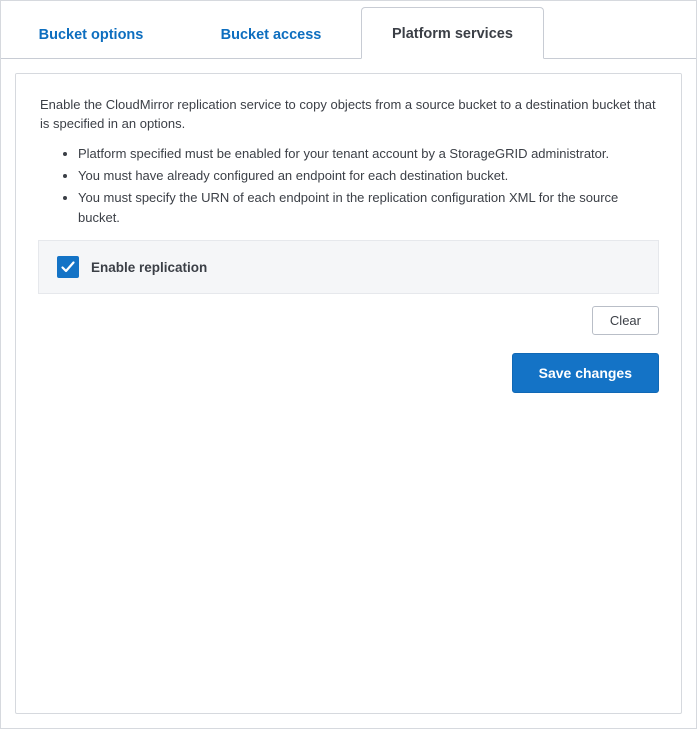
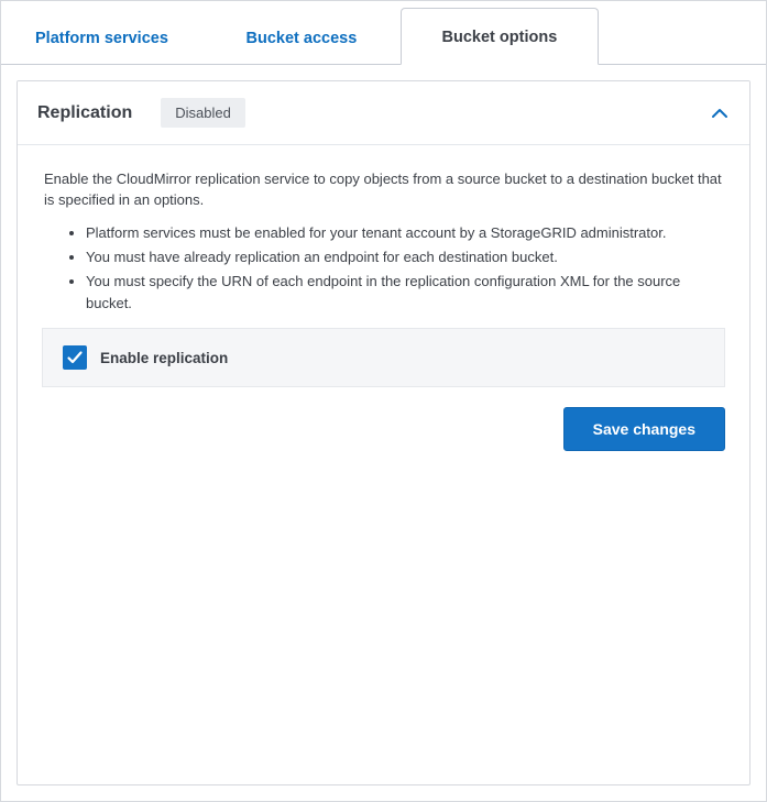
- Bucket options
+ Platform services
  Bucket access
- Platform services
+ Bucket options
+ Replication
+ Disabled
  Enable the CloudMirror replication service to copy objects from a source bucket to a destination bucket that is specified in an options.
- Platform specified must be enabled for your tenant account by a StorageGRID administrator.
+ Platform services must be enabled for your tenant account by a StorageGRID administrator.
- You must have already configured an endpoint for each destination bucket.
+ You must have already replication an endpoint for each destination bucket.
  You must specify the URN of each endpoint in the replication configuration XML for the source bucket.
  Enable replication
- Clear
  Save changes
